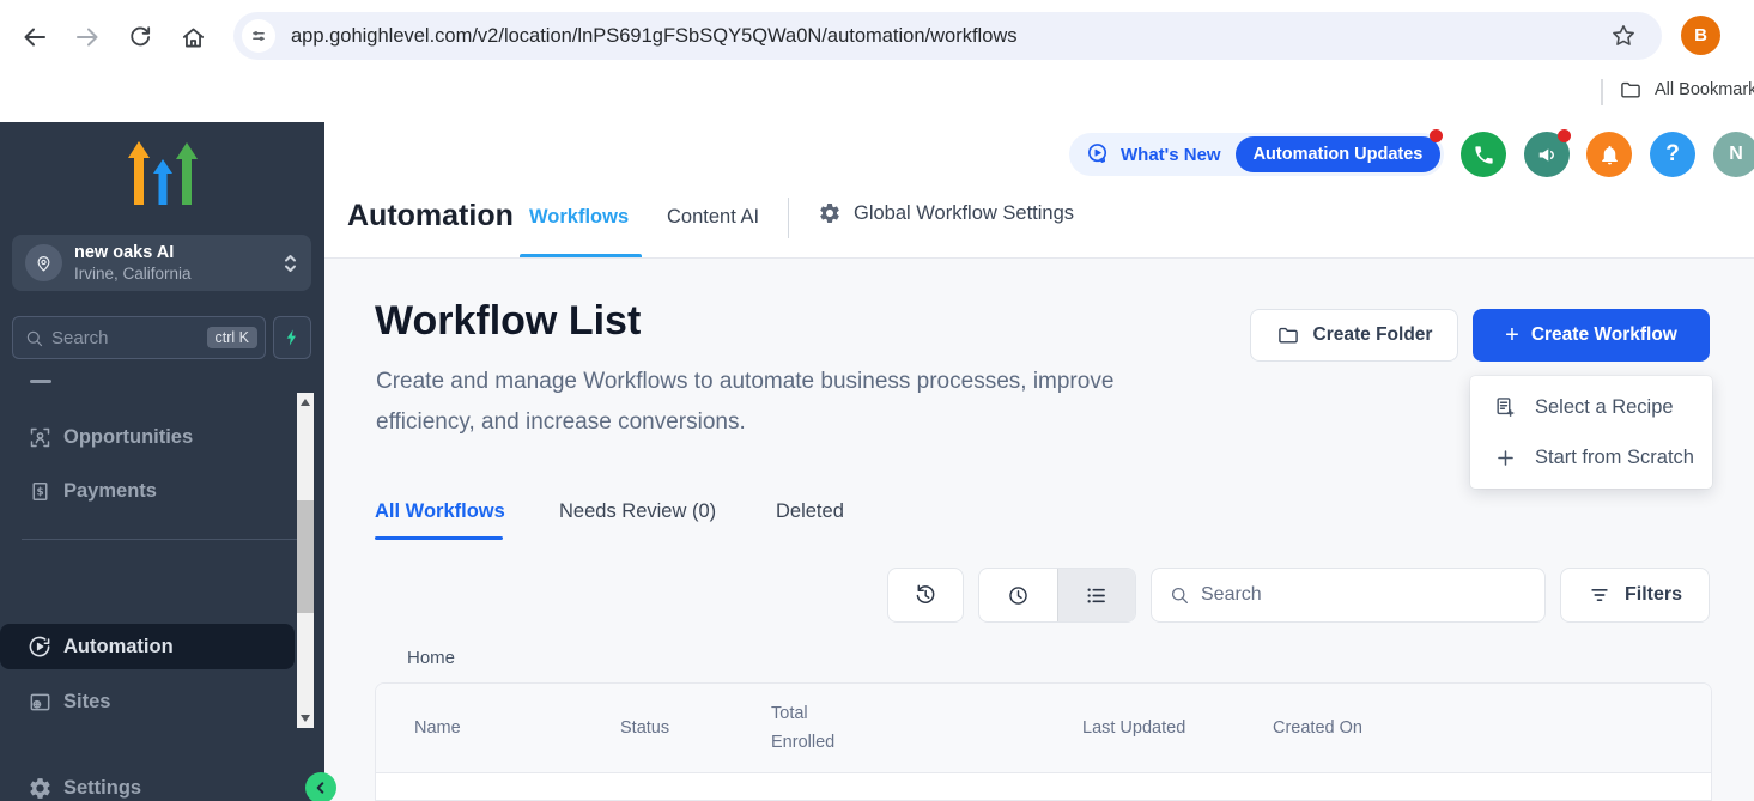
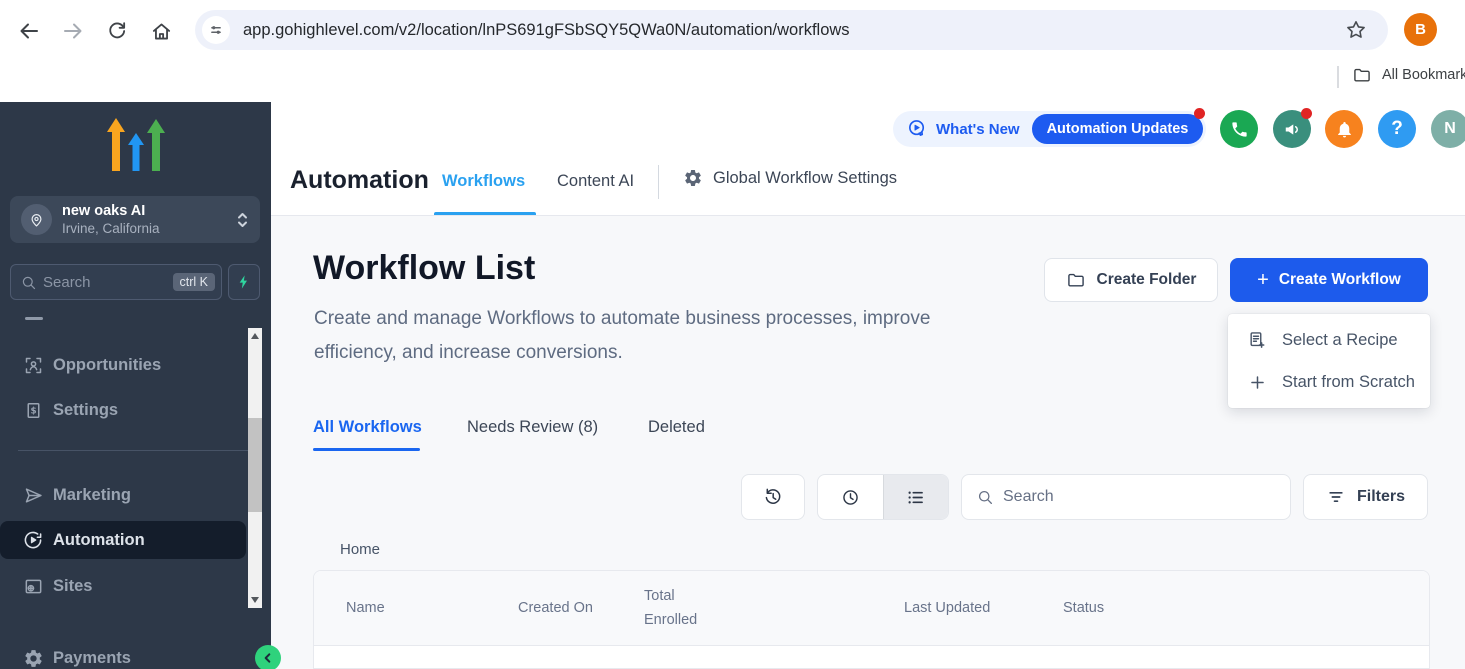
  app.gohighlevel.com/v2/location/lnPS691gFSbSQY5QWa0N/automation/workflows
  B
  All Bookmark
  new oaks AI
  Irvine, California
  Search
  ctrl K
  Opportunities
  $
- Payments
+ Settings
+ Marketing
  Automation
  Sites
- Settings
+ Payments
  What's New
  Automation Updates
  ?
  N
  Automation
  Workflows
  Content AI
  Global Workflow Settings
  Workflow List
  Create and manage Workflows to automate business processes, improve
  efficiency, and increase conversions.
  Create Folder
  +
  Create Workflow
  Select a Recipe
  Start from Scratch
  All Workflows
- Needs Review (0)
+ Needs Review (8)
  Deleted
  Search
  Filters
  Home
  Name
- Status
+ Created On
  Total Enrolled
  Last Updated
- Created On
+ Status
